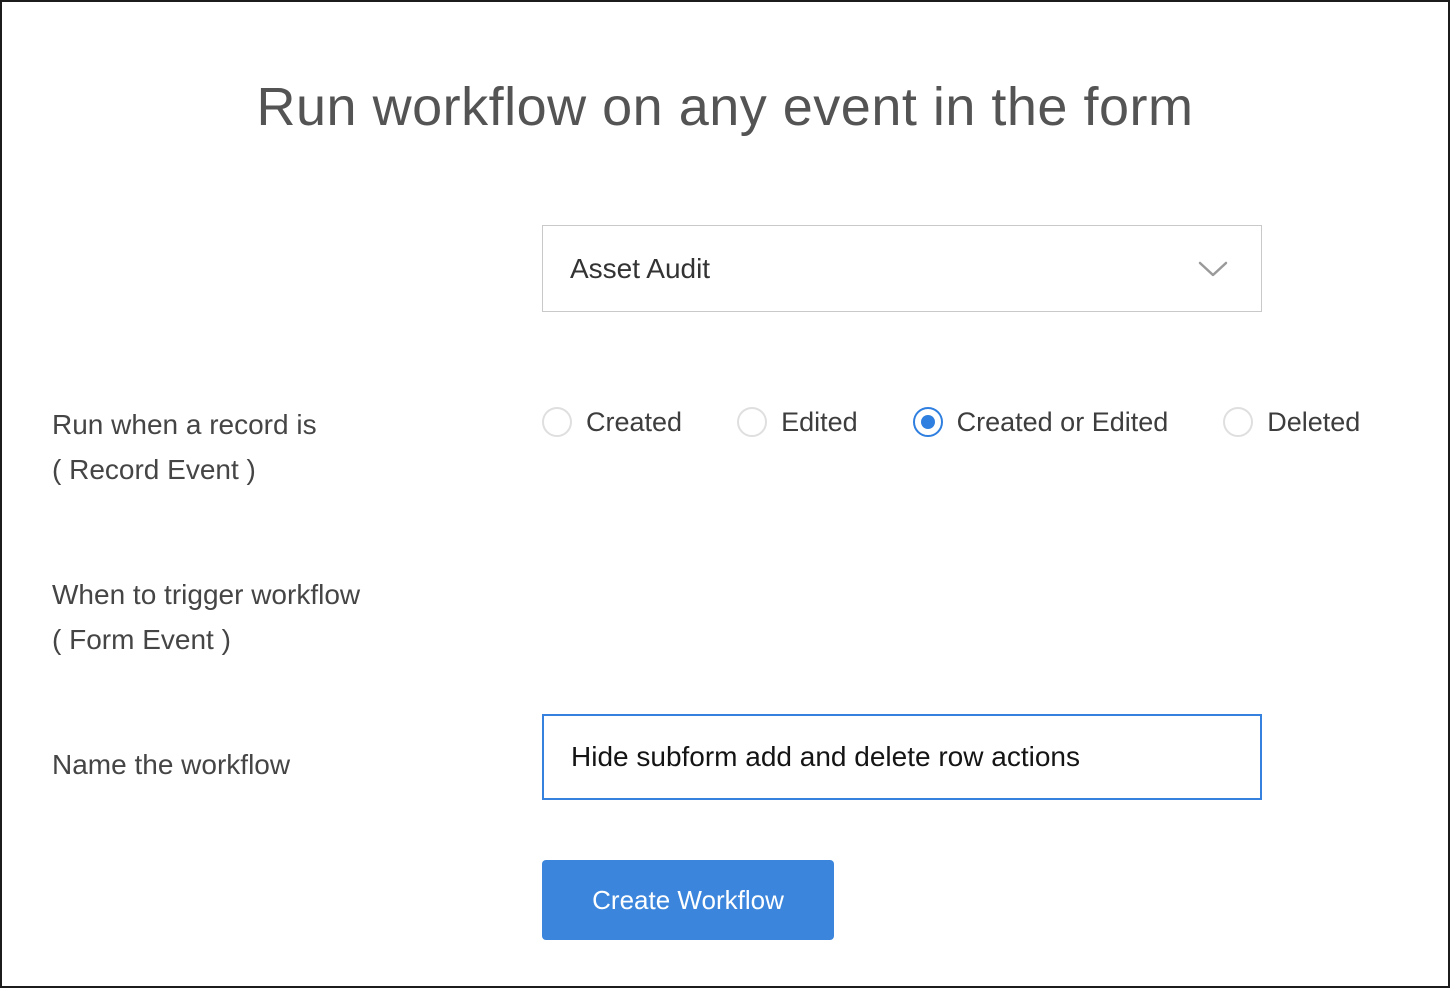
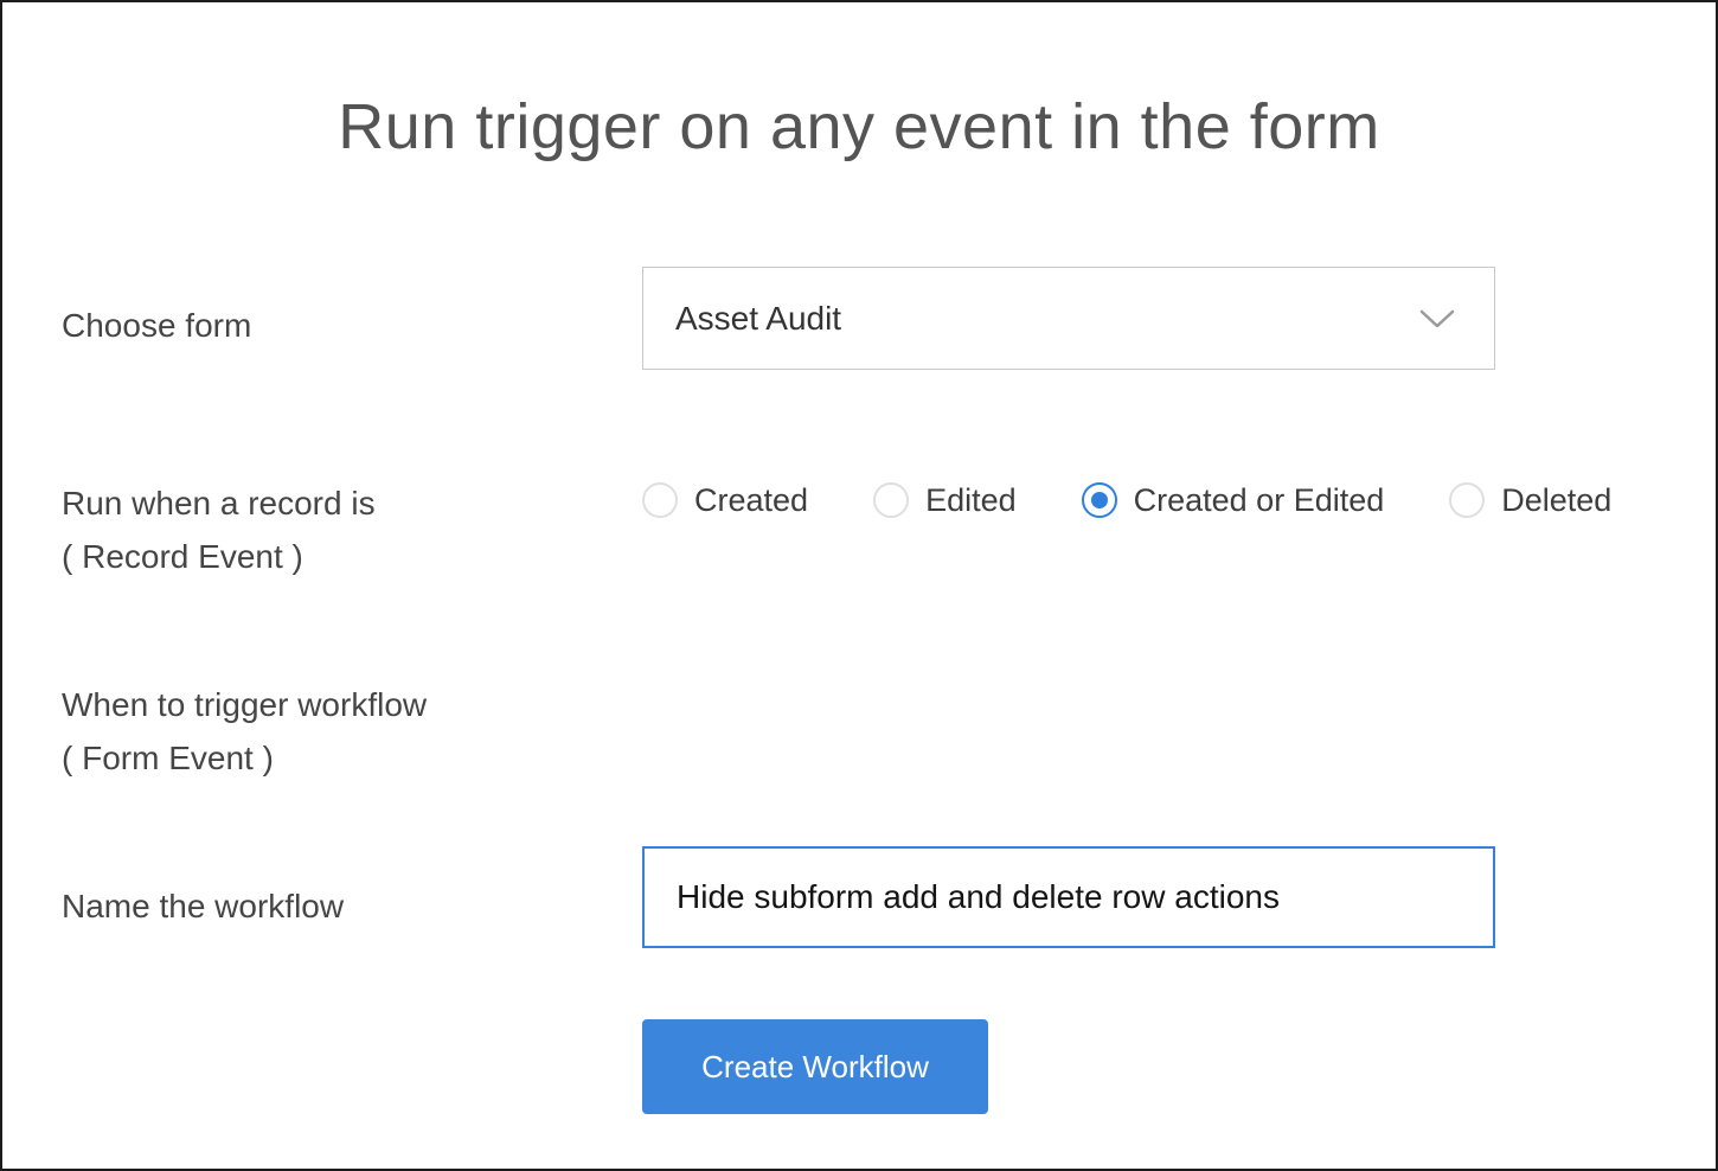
- Run workflow on any event in the form
+ Run trigger on any event in the form
+ Choose form
  Asset Audit
  Run when a record is
  ( Record Event )
  Created
  Edited
  Created or Edited
  Deleted
  When to trigger workflow
  ( Form Event )
  Name the workflow
  Hide subform add and delete row actions
  Create Workflow
